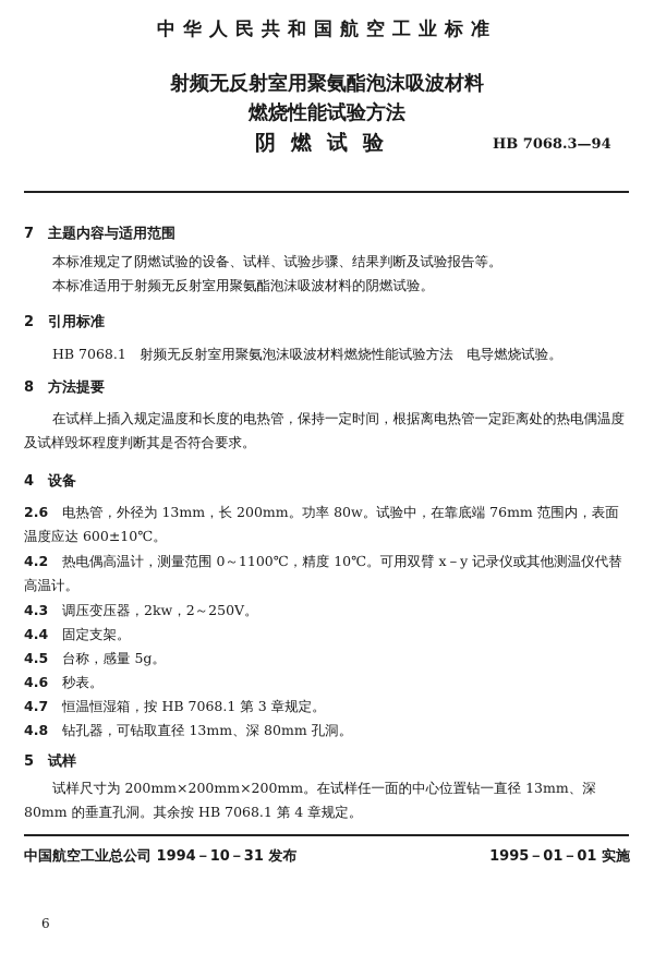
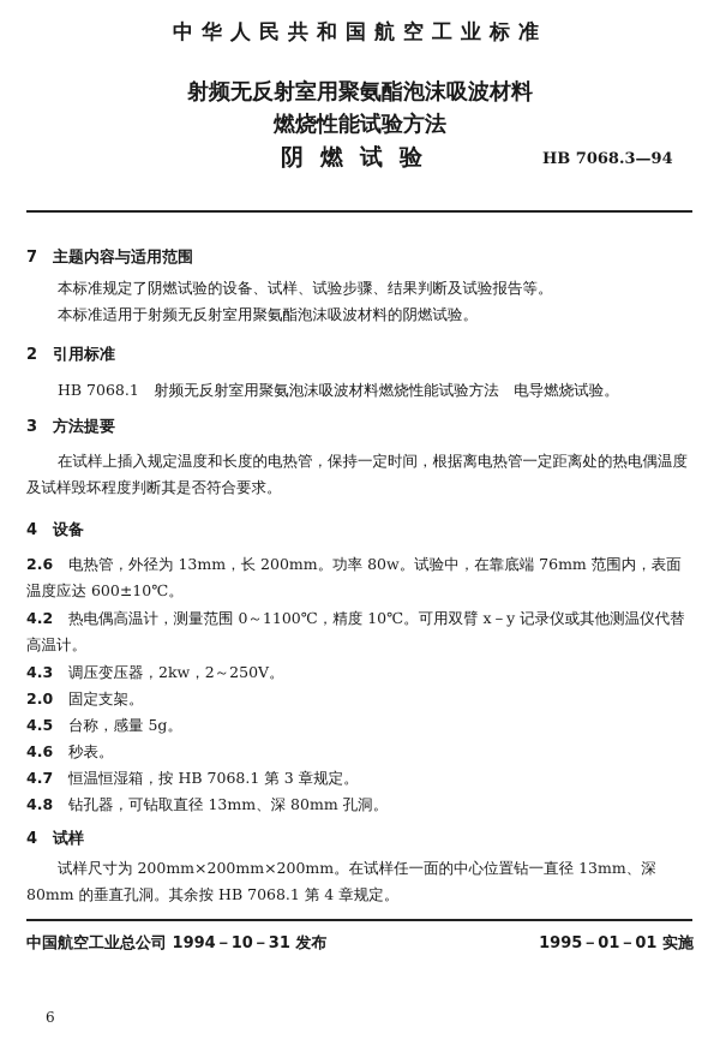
  中华人民共和国航空工业标准
  射频无反射室用聚氨酯泡沫吸波材料
  燃烧性能试验方法
  阴燃试验
  HB 7068.3—94
  7 主题内容与适用范围
  本标准规定了阴燃试验的设备、试样、试验步骤、结果判断及试验报告等。
  本标准适用于射频无反射室用聚氨酯泡沫吸波材料的阴燃试验。
  2 引用标准
  HB 7068.1 射频无反射室用聚氨泡沫吸波材料燃烧性能试验方法 电导燃烧试验。
- 8 方法提要
+ 3 方法提要
  在试样上插入规定温度和长度的电热管，保持一定时间，根据离电热管一定距离处的热电偶温度及试样毁坏程度判断其是否符合要求。
  4 设备
  2.6 电热管，外径为 13mm，长 200mm。功率 80w。试验中，在靠底端 76mm 范围内，表面温度应达 600±10℃。
  4.2 热电偶高温计，测量范围 0～1100℃，精度 10℃。可用双臂 x－y 记录仪或其他测温仪代替高温计。
  4.3 调压变压器，2kw，2～250V。
- 4.4 固定支架。
+ 2.0 固定支架。
  4.5 台称，感量 5g。
  4.6 秒表。
  4.7 恒温恒湿箱，按 HB 7068.1 第 3 章规定。
  4.8 钻孔器，可钻取直径 13mm、深 80mm 孔洞。
- 5 试样
+ 4 试样
  试样尺寸为 200mm×200mm×200mm。在试样任一面的中心位置钻一直径 13mm、深 80mm 的垂直孔洞。其余按 HB 7068.1 第 4 章规定。
  中国航空工业总公司 1994－10－31 发布
  1995－01－01 实施
  6
